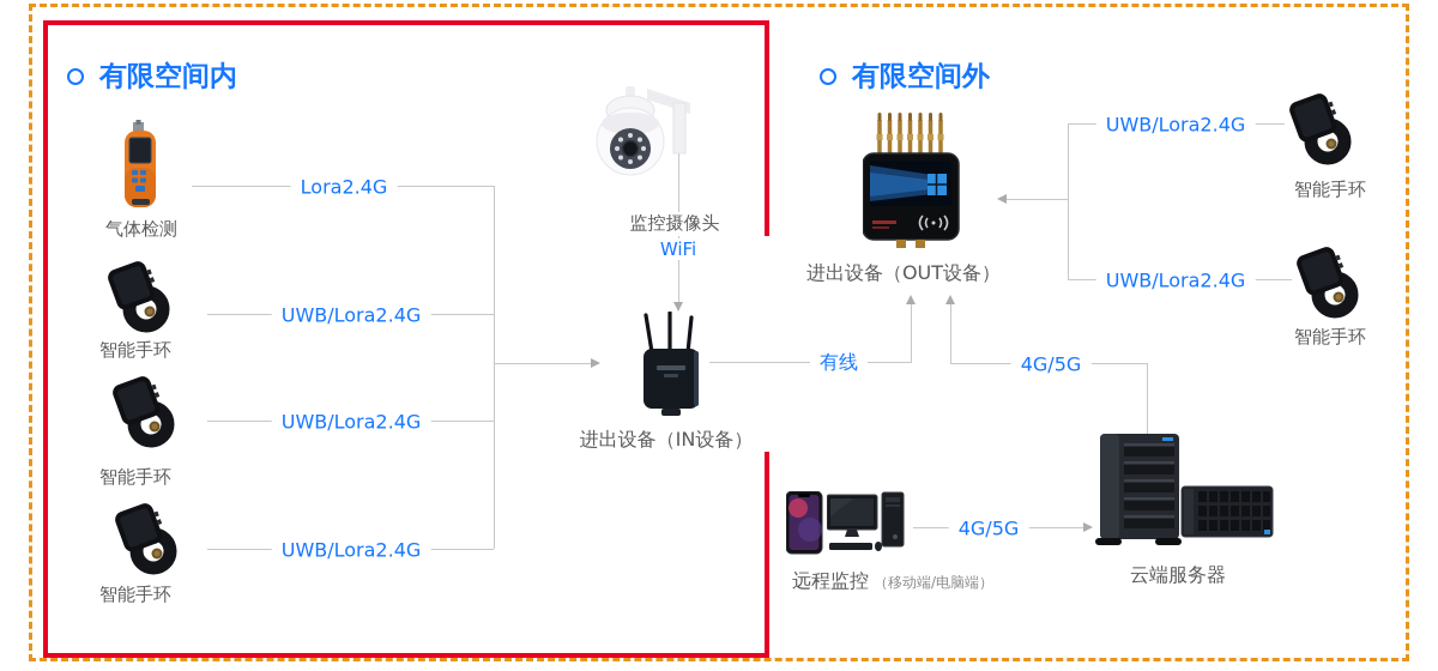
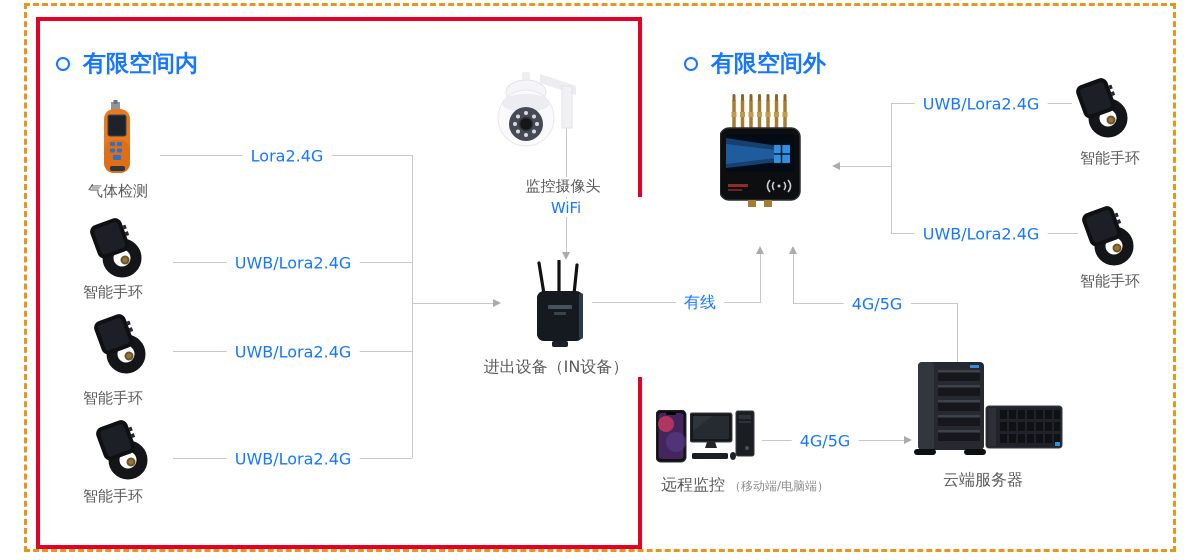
  有限空间内
  有限空间外
  Lora2.4G
  UWB/Lora2.4G
  UWB/Lora2.4G
  UWB/Lora2.4G
  有线
  4G/5G
  UWB/Lora2.4G
  UWB/Lora2.4G
  4G/5G
  气体检测
  智能手环
  智能手环
  智能手环
  监控摄像头
  WiFi
  进出设备（IN设备）
- 进出设备（OUT设备）
  智能手环
  智能手环
  远程监控
  （移动端/电脑端）
  云端服务器
